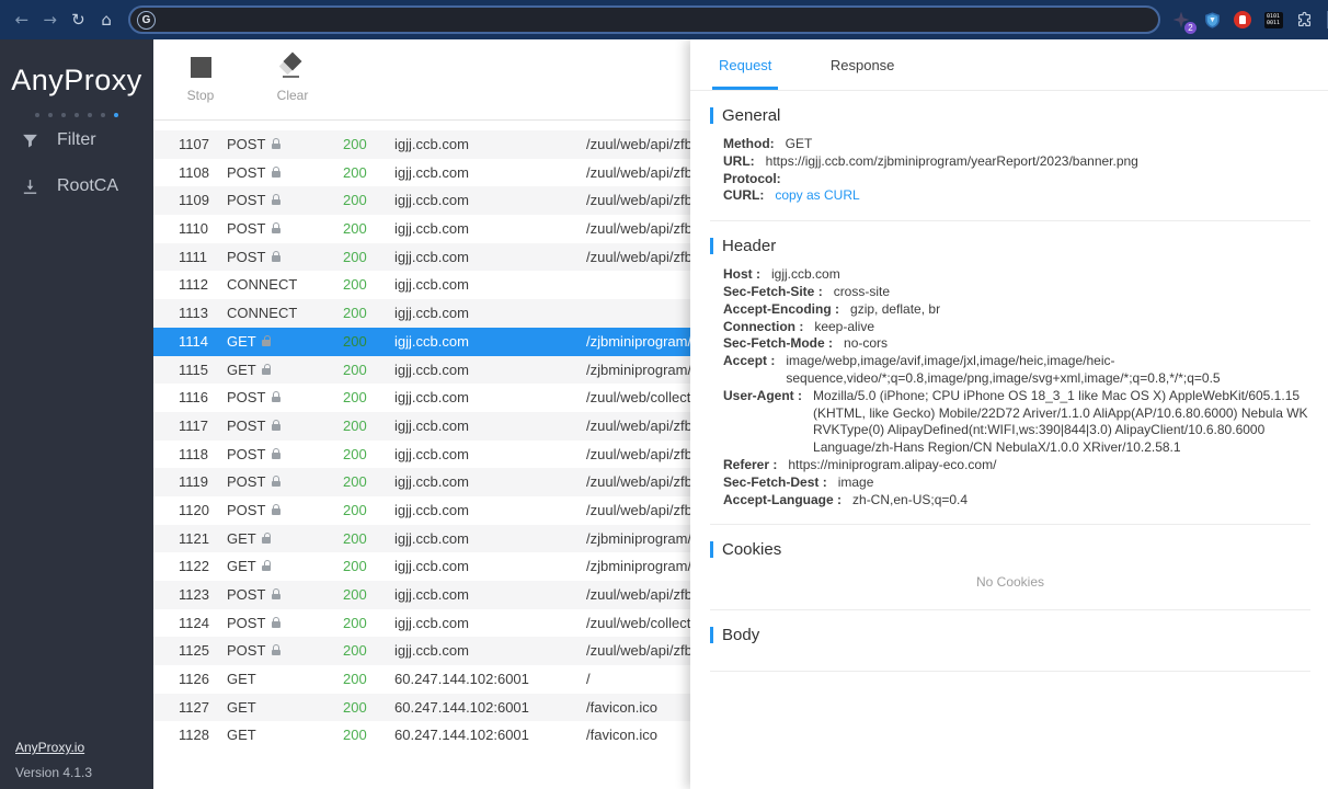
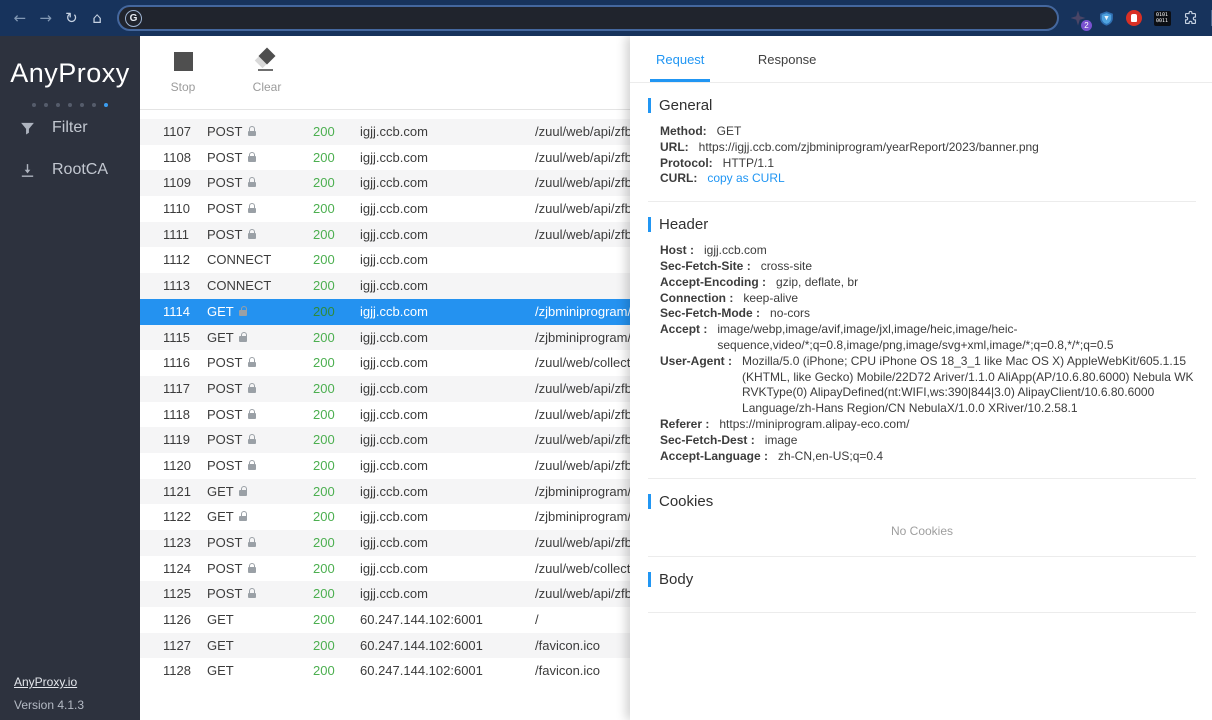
  ←
  →
  ↻
  ⌂
  G
  2
  AnyProxy
  Filter
  RootCA
  AnyProxy.io
  Version 4.1.3
  Stop
  Clear
  1107
  POST
  200
  igjj.ccb.com
  /zuul/web/api/zfb
  1108
  POST
  200
  igjj.ccb.com
  /zuul/web/api/zfb
  1109
  POST
  200
  igjj.ccb.com
  /zuul/web/api/zfb
  1110
  POST
  200
  igjj.ccb.com
  /zuul/web/api/zfb
  1111
  POST
  200
  igjj.ccb.com
  /zuul/web/api/zfb
  1112
  CONNECT
  200
  igjj.ccb.com
  1113
  CONNECT
  200
  igjj.ccb.com
  1114
  GET
  200
  igjj.ccb.com
  /zjbminiprogram
  1115
  GET
  200
  igjj.ccb.com
  /zjbminiprogram
  1116
  POST
  200
  igjj.ccb.com
  /zuul/web/collect
  1117
  POST
  200
  igjj.ccb.com
  /zuul/web/api/zfb
  1118
  POST
  200
  igjj.ccb.com
  /zuul/web/api/zfb
  1119
  POST
  200
  igjj.ccb.com
  /zuul/web/api/zfb
  1120
  POST
  200
  igjj.ccb.com
  /zuul/web/api/zfb
  1121
  GET
  200
  igjj.ccb.com
  /zjbminiprogram
  1122
  GET
  200
  igjj.ccb.com
  /zjbminiprogram
  1123
  POST
  200
  igjj.ccb.com
  /zuul/web/api/zfb
  1124
  POST
  200
  igjj.ccb.com
  /zuul/web/collect
  1125
  POST
  200
  igjj.ccb.com
  /zuul/web/api/zfb
  1126
  GET
  200
  60.247.144.102:6001
  /
  1127
  GET
  200
  60.247.144.102:6001
  /favicon.ico
  1128
  GET
  200
  60.247.144.102:6001
  /favicon.ico
  Request Response
  General
  Method:
  GET
  URL:
  https://igjj.ccb.com/zjbminiprogram/yearReport/2023/banner.png
  Protocol:
+ HTTP/1.1
  CURL:
  copy as CURL
  Header
  Host :
  igjj.ccb.com
  Sec-Fetch-Site :
  cross-site
  Accept-Encoding :
  gzip, deflate, br
  Connection :
  keep-alive
  Sec-Fetch-Mode :
  no-cors
  Accept :
  image/webp,image/avif,image/jxl,image/heic,image/heic-sequence,video/*;q=0.8,image/png,image/svg+xml,image/*;q=0.8,*/*;q=0.5
  User-Agent :
  Mozilla/5.0 (iPhone; CPU iPhone OS 18_3_1 like Mac OS X) AppleWebKit/605.1.15 (KHTML, like Gecko) Mobile/22D72 Ariver/1.1.0 AliApp(AP/10.6.80.6000) Nebula WK RVKType(0) AlipayDefined(nt:WIFI,ws:390|844|3.0) AlipayClient/10.6.80.6000 Language/zh-Hans Region/CN NebulaX/1.0.0 XRiver/10.2.58.1
  Referer :
  https://miniprogram.alipay-eco.com/
  Sec-Fetch-Dest :
  image
  Accept-Language :
  zh-CN,en-US;q=0.4
  Cookies
  No Cookies
  Body
